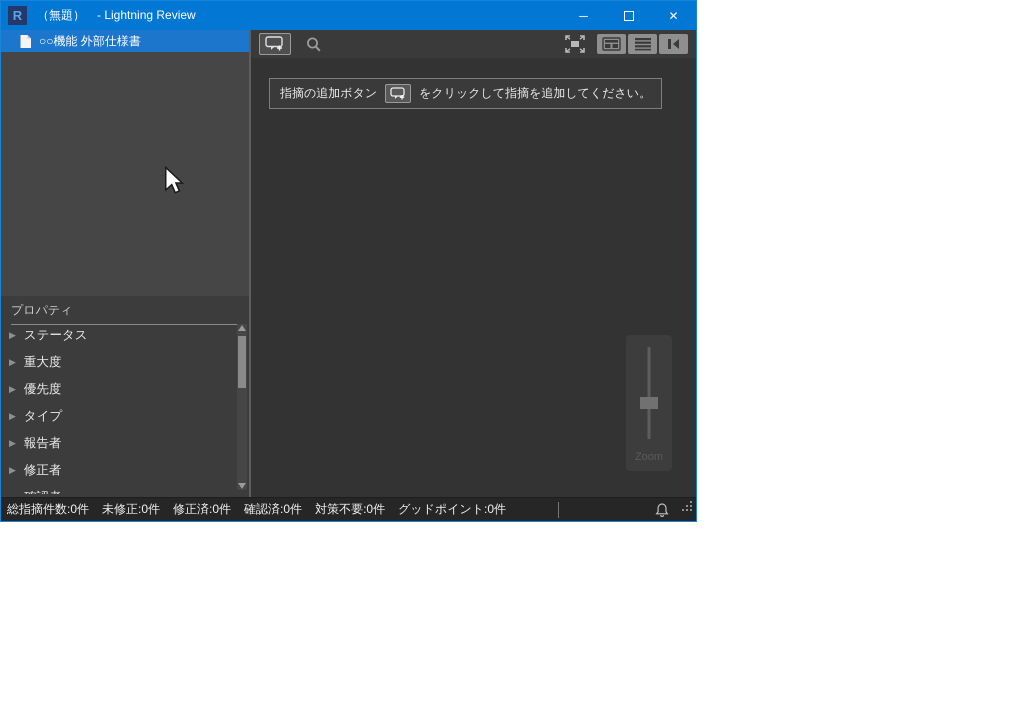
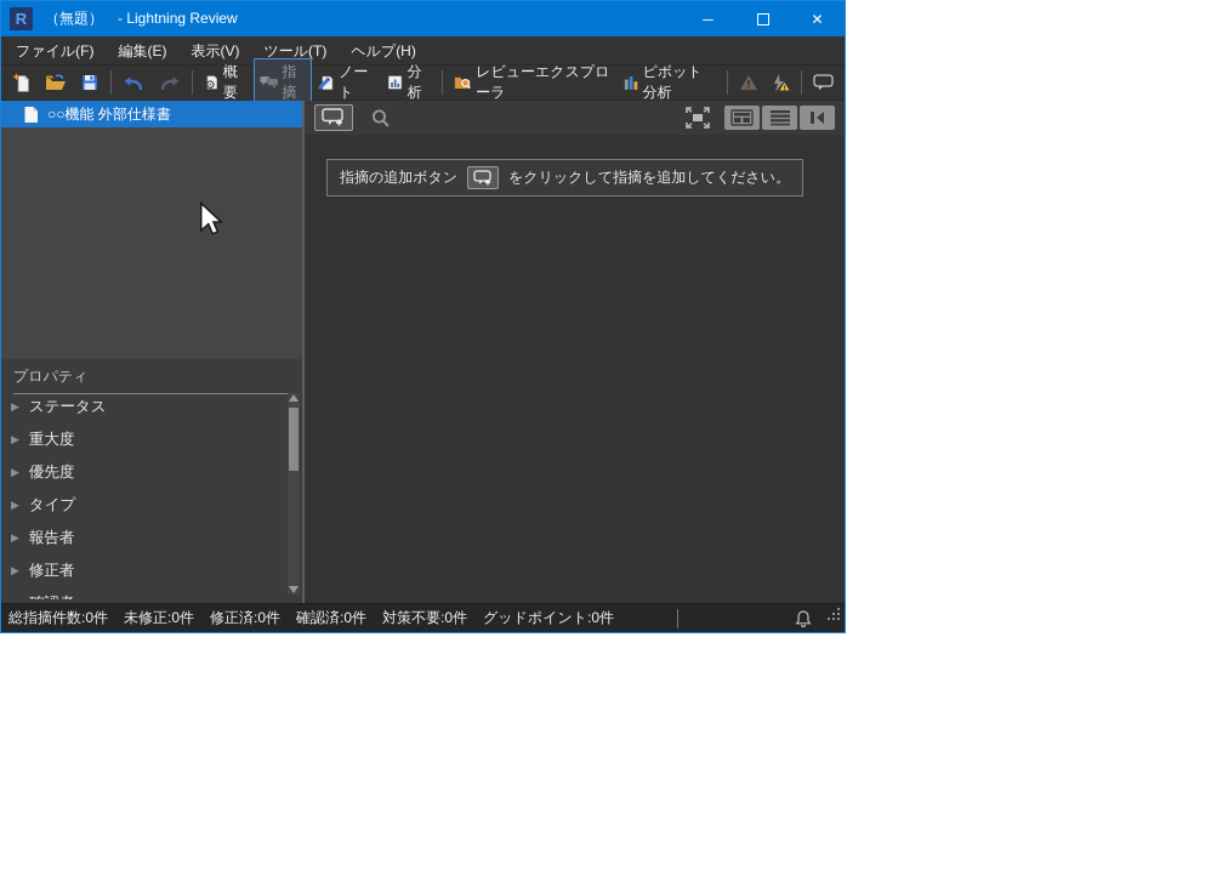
  R
  （無題） - Lightning Review
  ─
  ✕
+ ファイル(F)
+ 編集(E)
+ 表示(V)
+ ツール(T)
+ ヘルプ(H)
+ 概要
+ 指摘
+ ノート
+ 分析
+ レビューエクスプローラ
+ ピボット分析
  ○○機能 外部仕様書
  プロパティ
  ▶
  ステータス
  ▶
  重大度
  ▶
  優先度
  ▶
  タイプ
  ▶
  報告者
  ▶
  修正者
  指摘の追加ボタン
  をクリックして指摘を追加してください。
- Zoom
  総指摘件数:0件
  未修正:0件
  修正済:0件
  確認済:0件
  対策不要:0件
  グッドポイント:0件
